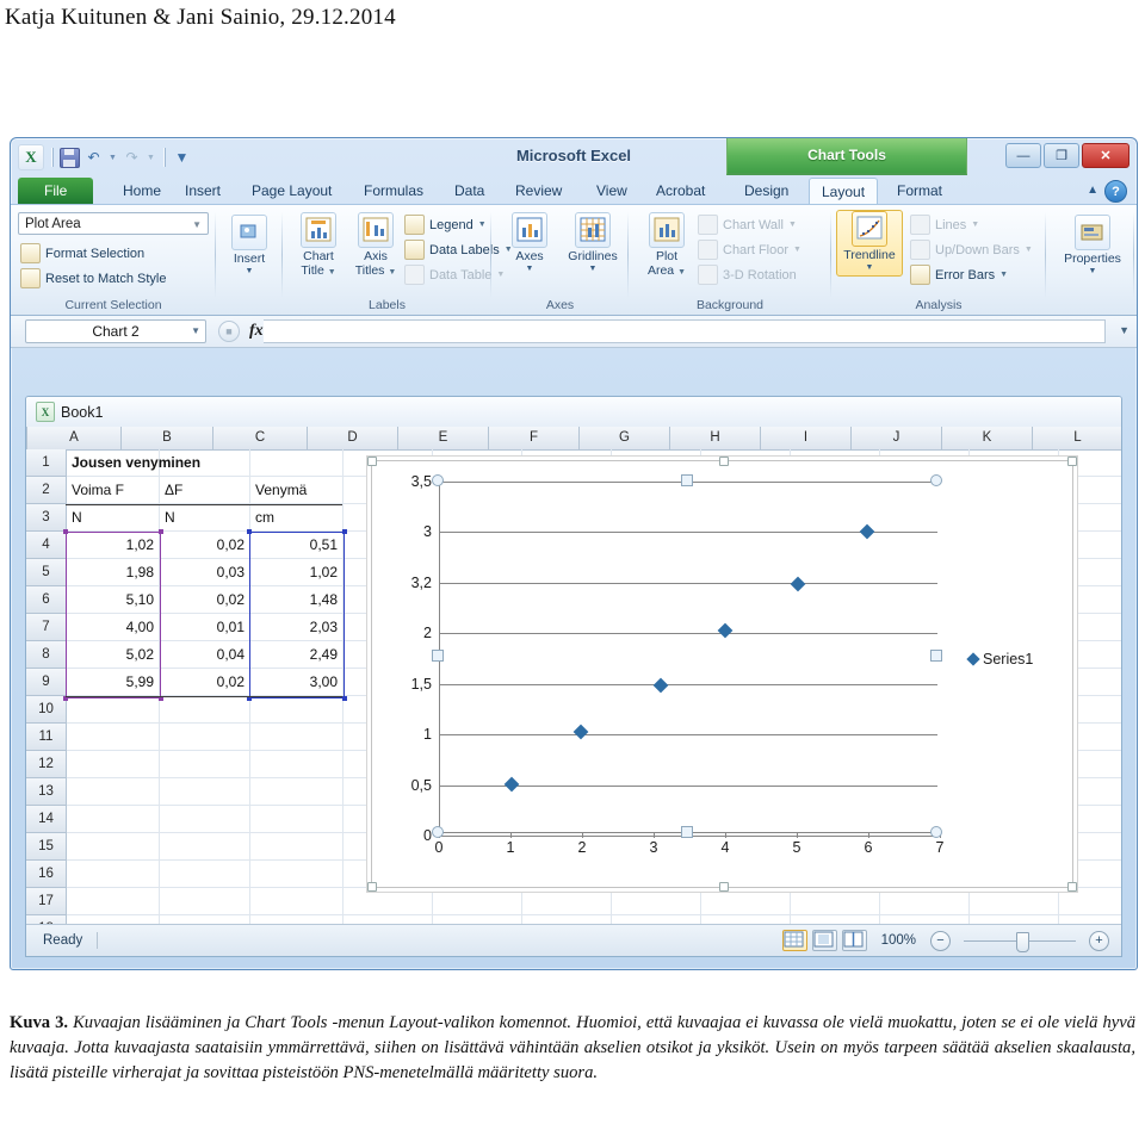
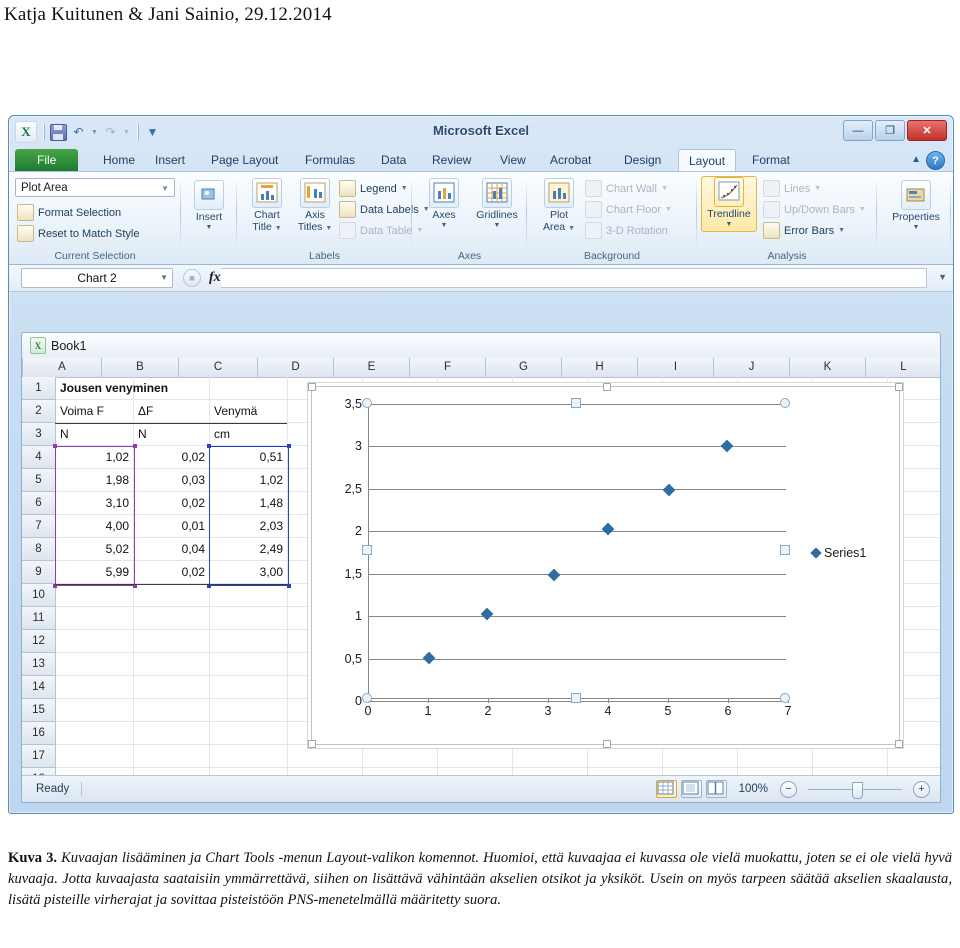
  Katja Kuitunen & Jani Sainio, 29.12.2014
  X
  ↶
  ↷
  ▼
  Microsoft Excel
- Chart Tools
  —
  ❐
  ✕
  File
  Home
  Insert
  Page Layout
  Formulas
  Data
  Review
  View
  Acrobat
  Design
  Layout
  Format
  ▲
  ?
  Plot Area
  ▼
  Format Selection
  Reset to Match Style
  Current Selection
  Insert
  Chart
  Title
  Axis
  Titles
  Legend
  Data Labe
  Data Table
  Labels
  Axes
  Gridlines
  Axes
  Plot
  Area
  Chart Wall
  Chart Floor
  3-D Rotation
  Background
  Trendline
  Lines
  Up/Down Bars
  Error Bars
  Analysis
  Properties
  Chart 2
  ▼
  ■
  fx
  ▼
  X
  Book1
  A
  B
  C
  D
  E
  F
  G
  H
  I
  J
  K
  L
  1
  2
  Voima F
  ΔF
  Venymä
  3
  N
  N
  cm
  4
  1,02
  0,02
  0,51
  5
  1,98
  0,03
  1,02
  6
- 5,10
+ 3,10
  0,02
  1,48
  7
  4,00
  0,01
  2,03
  8
  5,02
  0,04
  2,49
  9
  5,99
  0,02
  3,00
  10
  11
  12
  13
  14
  15
  16
  17
  0
  0,5
  1
  1,5
  2
- 3,2
+ 2,5
  3
  3,5
  0
  1
  2
  3
  4
  5
  6
  7
  Series1
  Ready
  100%
  −
  +
  Kuva 3. Kuvaajan lisääminen ja Chart Tools -menun Layout-valikon komennot. Huomioi, että kuvaajaa ei kuvassa ole vielä muokattu, joten se ei ole vielä hyvä kuvaaja. Jotta kuvaajasta saataisiin ymmärrettävä, siihen on lisättävä vähintään akselien otsikot ja yksiköt. Usein on myös tarpeen säätää akselien skaalausta, lisätä pisteille virherajat ja sovittaa pisteistöön PNS-menetelmällä määritetty suora.
